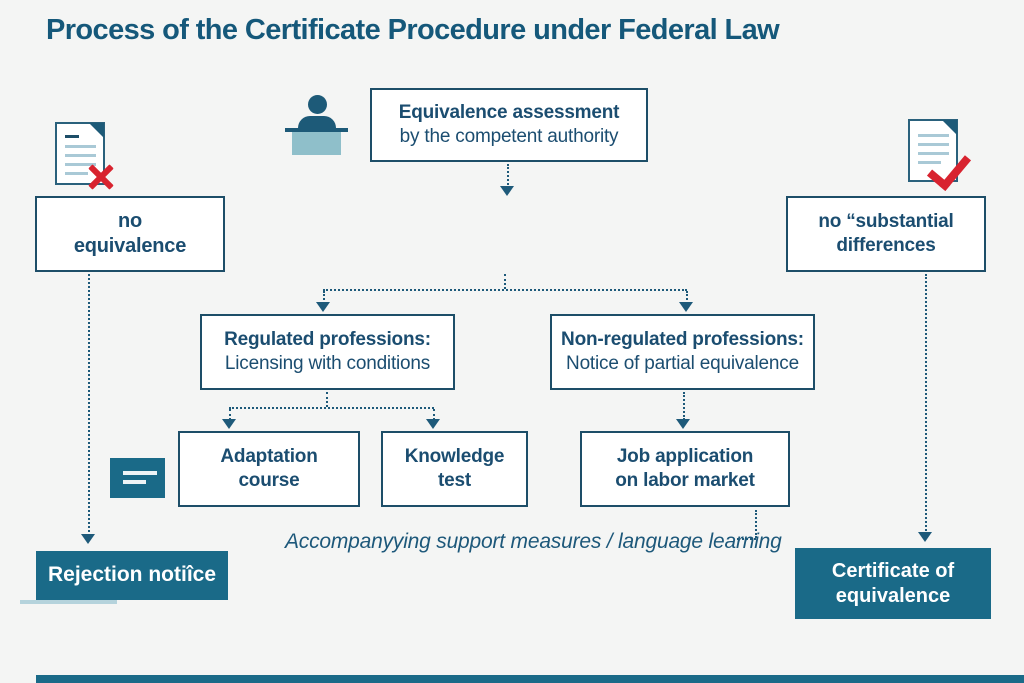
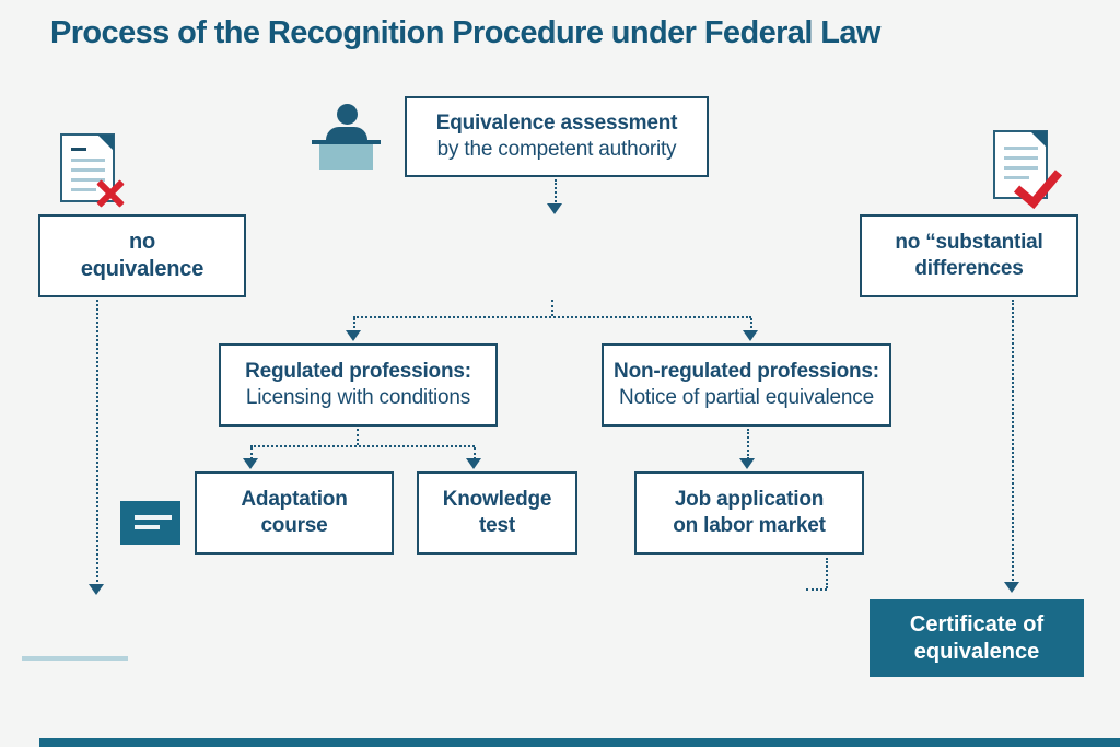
- Process of the Certificate Procedure under Federal Law
+ Process of the Recognition Procedure under Federal Law
  Equivalence assessment
  by the competent authority
  no
  equivalence
  no “substantial
  differences
  Regulated professions:
  Licensing with conditions
  Non-regulated professions:
  Notice of partial equivalence
  Adaptation
  course
  Knowledge
  test
  Job application
  on labor market
- Accompanyying support measures / language learning
- Rejection notiîce
  Certificate of
  equivalence
